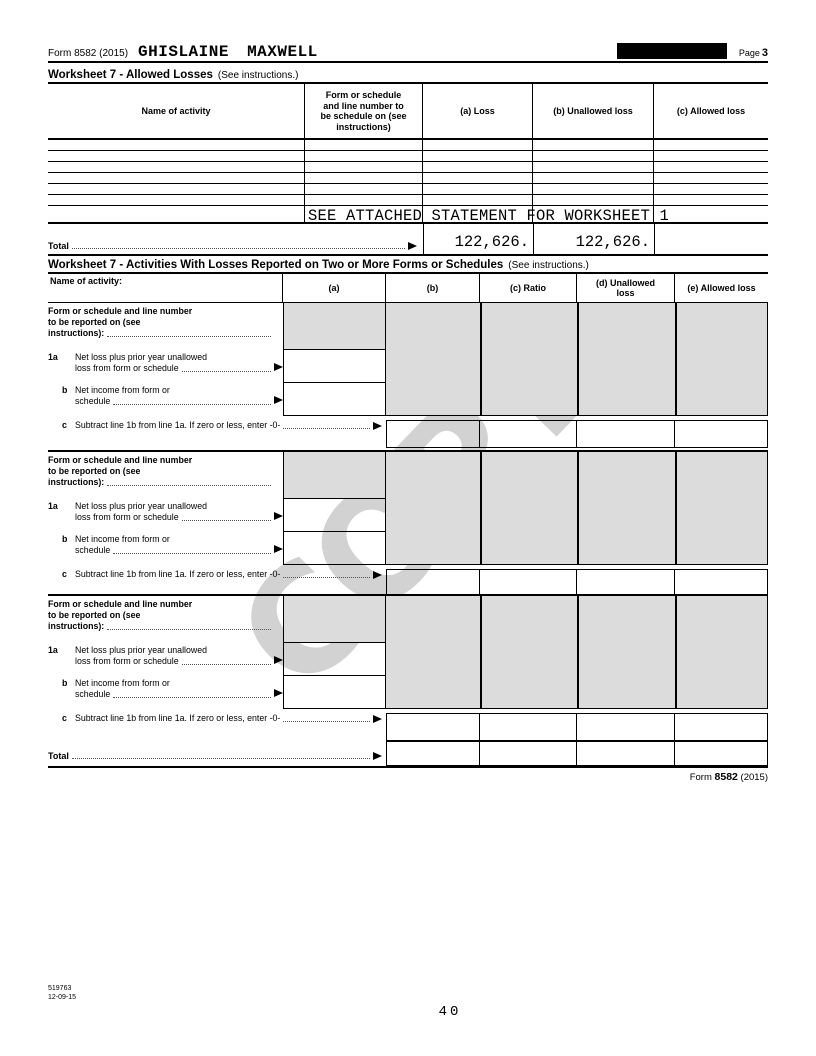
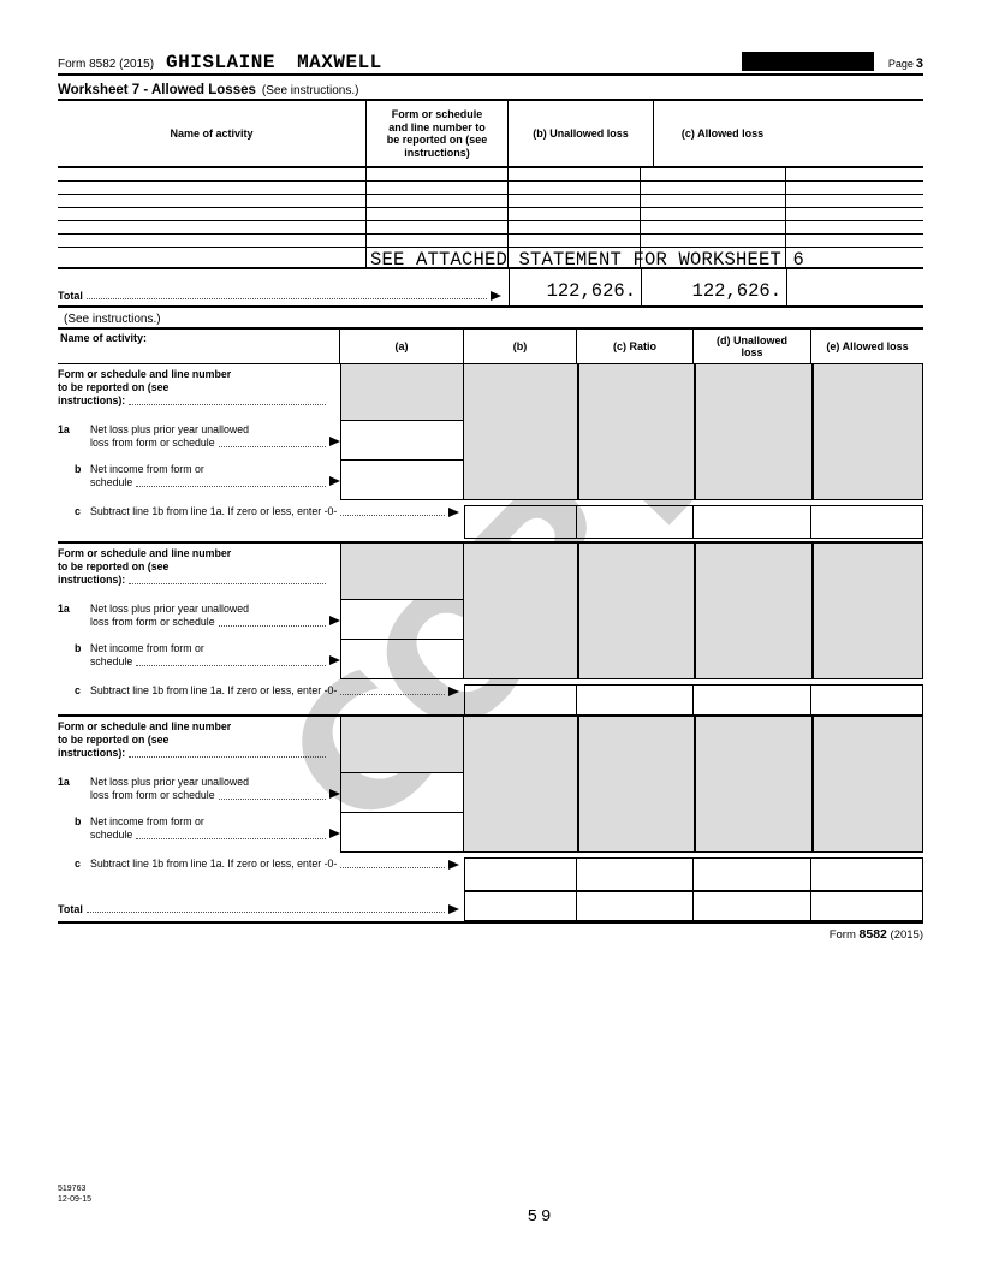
  Form 8582 (2015)
  GHISLAINE MAXWELL
  Page
  3
  Worksheet 7 - Allowed Losses
  (See instructions.)
  Name of activity
- Form or schedule and line number to be schedule on (see instructions)
+ Form or schedule and line number to be reported on (see instructions)
- (a) Loss
  (b) Unallowed loss
  (c) Allowed loss
- SEE ATTACHED STATEMENT FOR WORKSHEET 1
+ SEE ATTACHED STATEMENT FOR WORKSHEET 6
  Total
  122,626.
  122,626.
- Worksheet 7 - Activities With Losses Reported on Two or More Forms or Schedules
  (See instructions.)
  Name of activity:
  (a)
  (b)
  (c) Ratio
  (d) Unallowed loss
  (e) Allowed loss
  Form or schedule and line number
  to be reported on (see
  instructions):
  1a
  Net loss plus prior year unallowed
  loss from form or schedule
  b
  Net income from form or
  schedule
  c
  Subtract line 1b from line 1a. If zero or less, enter -0-
  Form or schedule and line number
  to be reported on (see
  instructions):
  1a
  Net loss plus prior year unallowed
  loss from form or schedule
  b
  Net income from form or
  schedule
  c
  Subtract line 1b from line 1a. If zero or less, enter -0-
  Form or schedule and line number
  to be reported on (see
  instructions):
  1a
  Net loss plus prior year unallowed
  loss from form or schedule
  b
  Net income from form or
  schedule
  c
  Subtract line 1b from line 1a. If zero or less, enter -0-
  Total
  Form 8582 (2015)
- 40
+ 59
